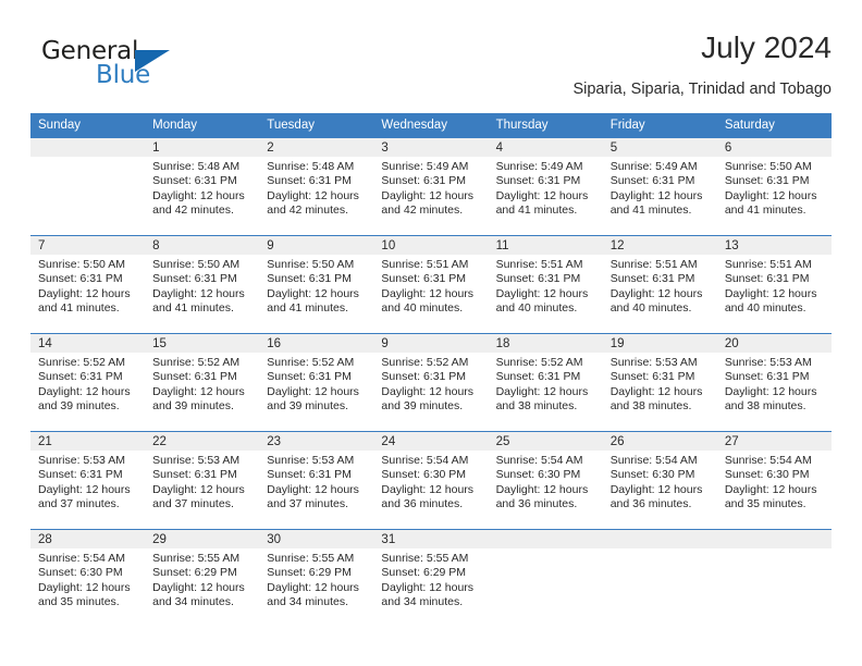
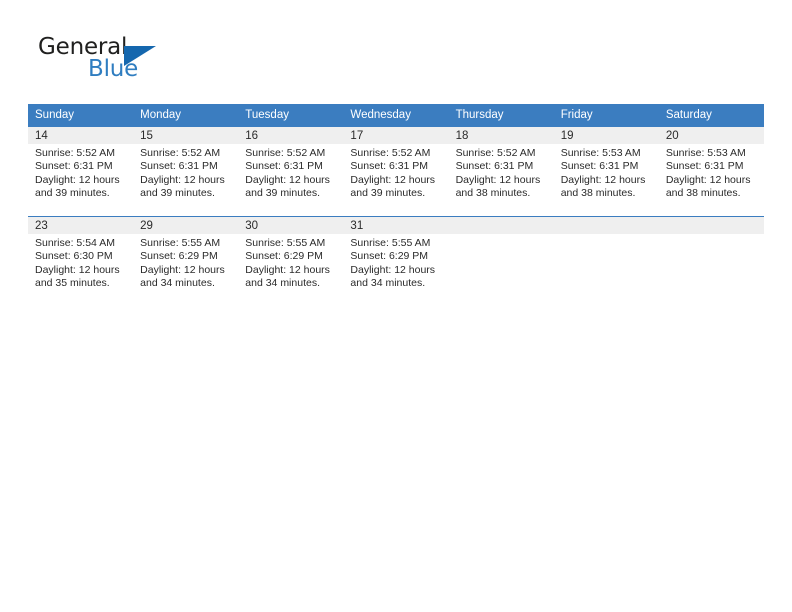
  General
  Blue
- July 2024
- Siparia, Siparia, Trinidad and Tobago
  Sunday	Monday	Tuesday	Wednesday	Thursday	Friday	Saturday
- 	1Sunrise: 5:48 AMSunset: 6:31 PMDaylight: 12 hoursand 42 minutes.	2Sunrise: 5:48 AMSunset: 6:31 PMDaylight: 12 hoursand 42 minutes.	3Sunrise: 5:49 AMSunset: 6:31 PMDaylight: 12 hoursand 42 minutes.	4Sunrise: 5:49 AMSunset: 6:31 PMDaylight: 12 hoursand 41 minutes.	5Sunrise: 5:49 AMSunset: 6:31 PMDaylight: 12 hoursand 41 minutes.	6Sunrise: 5:50 AMSunset: 6:31 PMDaylight: 12 hoursand 41 minutes.
- 7Sunrise: 5:50 AMSunset: 6:31 PMDaylight: 12 hoursand 41 minutes.	8Sunrise: 5:50 AMSunset: 6:31 PMDaylight: 12 hoursand 41 minutes.	9Sunrise: 5:50 AMSunset: 6:31 PMDaylight: 12 hoursand 41 minutes.	10Sunrise: 5:51 AMSunset: 6:31 PMDaylight: 12 hoursand 40 minutes.	11Sunrise: 5:51 AMSunset: 6:31 PMDaylight: 12 hoursand 40 minutes.	12Sunrise: 5:51 AMSunset: 6:31 PMDaylight: 12 hoursand 40 minutes.	13Sunrise: 5:51 AMSunset: 6:31 PMDaylight: 12 hoursand 40 minutes.
- 14Sunrise: 5:52 AMSunset: 6:31 PMDaylight: 12 hoursand 39 minutes.	15Sunrise: 5:52 AMSunset: 6:31 PMDaylight: 12 hoursand 39 minutes.	16Sunrise: 5:52 AMSunset: 6:31 PMDaylight: 12 hoursand 39 minutes.	9Sunrise: 5:52 AMSunset: 6:31 PMDaylight: 12 hoursand 39 minutes.	18Sunrise: 5:52 AMSunset: 6:31 PMDaylight: 12 hoursand 38 minutes.	19Sunrise: 5:53 AMSunset: 6:31 PMDaylight: 12 hoursand 38 minutes.	20Sunrise: 5:53 AMSunset: 6:31 PMDaylight: 12 hoursand 38 minutes.
+ 14Sunrise: 5:52 AMSunset: 6:31 PMDaylight: 12 hoursand 39 minutes.	15Sunrise: 5:52 AMSunset: 6:31 PMDaylight: 12 hoursand 39 minutes.	16Sunrise: 5:52 AMSunset: 6:31 PMDaylight: 12 hoursand 39 minutes.	17Sunrise: 5:52 AMSunset: 6:31 PMDaylight: 12 hoursand 39 minutes.	18Sunrise: 5:52 AMSunset: 6:31 PMDaylight: 12 hoursand 38 minutes.	19Sunrise: 5:53 AMSunset: 6:31 PMDaylight: 12 hoursand 38 minutes.	20Sunrise: 5:53 AMSunset: 6:31 PMDaylight: 12 hoursand 38 minutes.
- 21Sunrise: 5:53 AMSunset: 6:31 PMDaylight: 12 hoursand 37 minutes.	22Sunrise: 5:53 AMSunset: 6:31 PMDaylight: 12 hoursand 37 minutes.	23Sunrise: 5:53 AMSunset: 6:31 PMDaylight: 12 hoursand 37 minutes.	24Sunrise: 5:54 AMSunset: 6:30 PMDaylight: 12 hoursand 36 minutes.	25Sunrise: 5:54 AMSunset: 6:30 PMDaylight: 12 hoursand 36 minutes.	26Sunrise: 5:54 AMSunset: 6:30 PMDaylight: 12 hoursand 36 minutes.	27Sunrise: 5:54 AMSunset: 6:30 PMDaylight: 12 hoursand 35 minutes.
- 28Sunrise: 5:54 AMSunset: 6:30 PMDaylight: 12 hoursand 35 minutes.	29Sunrise: 5:55 AMSunset: 6:29 PMDaylight: 12 hoursand 34 minutes.	30Sunrise: 5:55 AMSunset: 6:29 PMDaylight: 12 hoursand 34 minutes.	31Sunrise: 5:55 AMSunset: 6:29 PMDaylight: 12 hoursand 34 minutes.
+ 23Sunrise: 5:54 AMSunset: 6:30 PMDaylight: 12 hoursand 35 minutes.	29Sunrise: 5:55 AMSunset: 6:29 PMDaylight: 12 hoursand 34 minutes.	30Sunrise: 5:55 AMSunset: 6:29 PMDaylight: 12 hoursand 34 minutes.	31Sunrise: 5:55 AMSunset: 6:29 PMDaylight: 12 hoursand 34 minutes.
